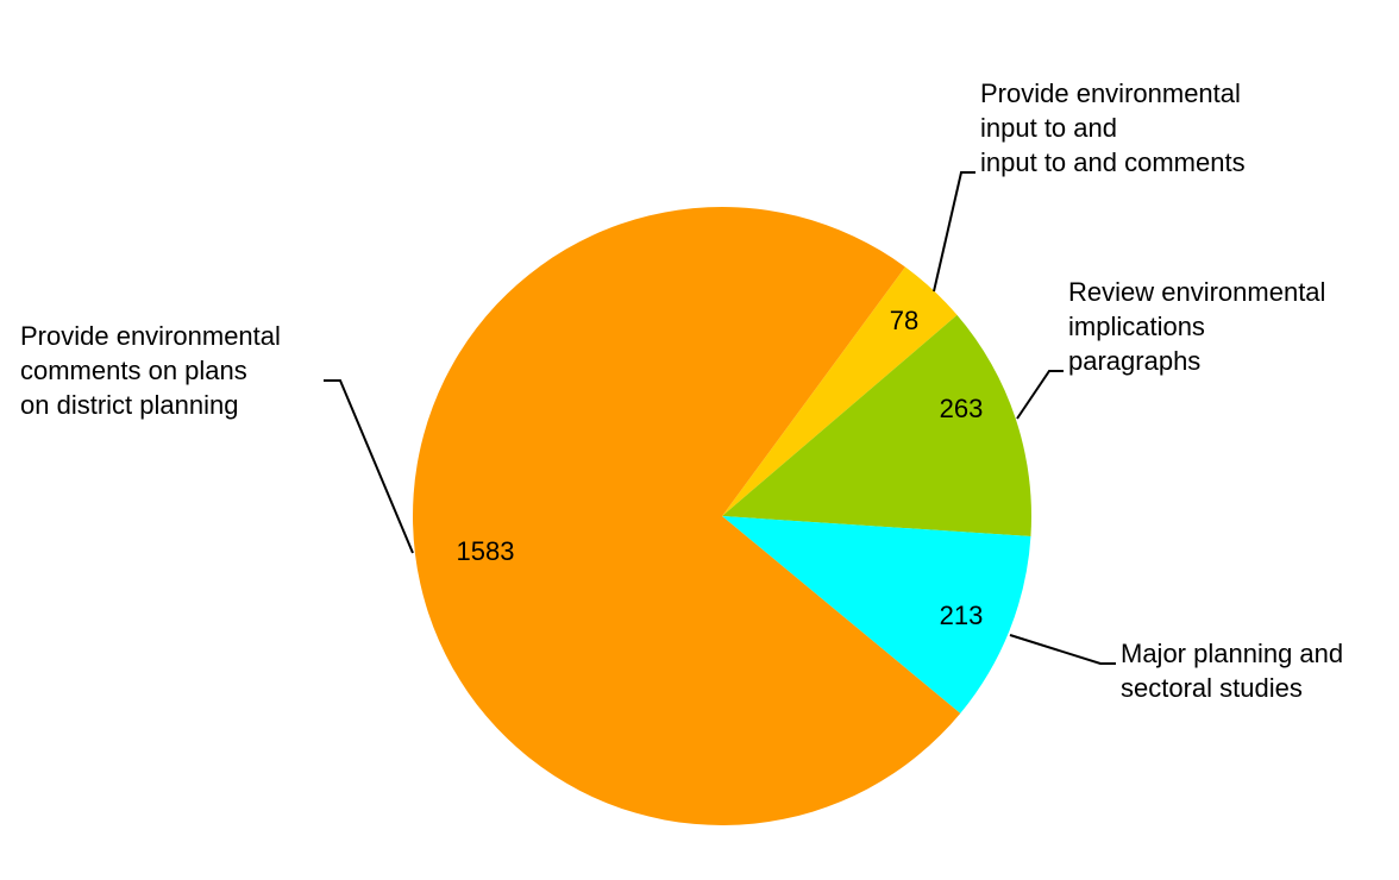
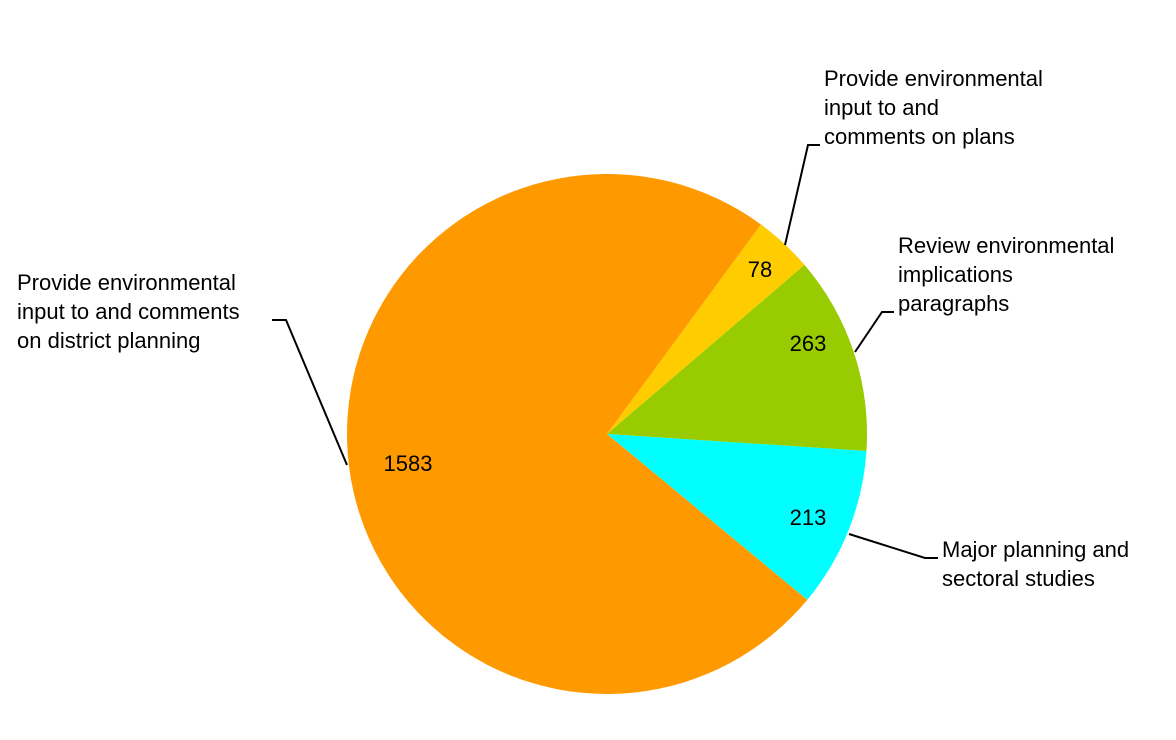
  78
  263
  213
  1583
- Provide environmental input to and input to and comments
+ Provide environmental input to and comments on plans
  Review environmental implications paragraphs
  Major planning and sectoral studies
- Provide environmental comments on plans on district planning
+ Provide environmental input to and comments on district planning
